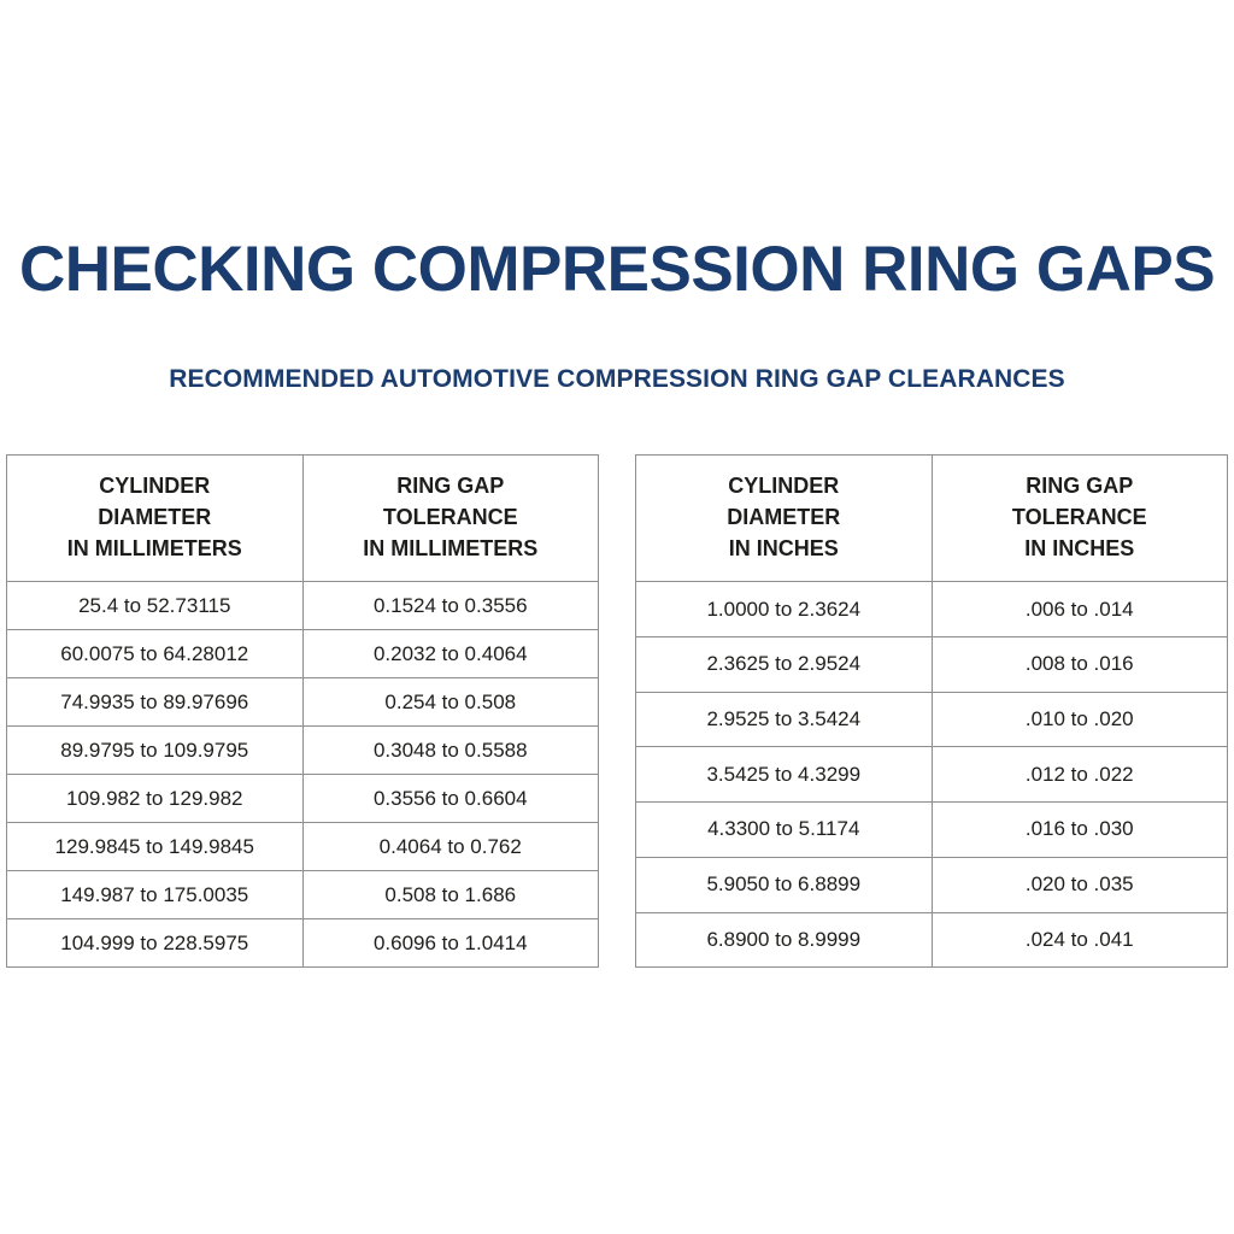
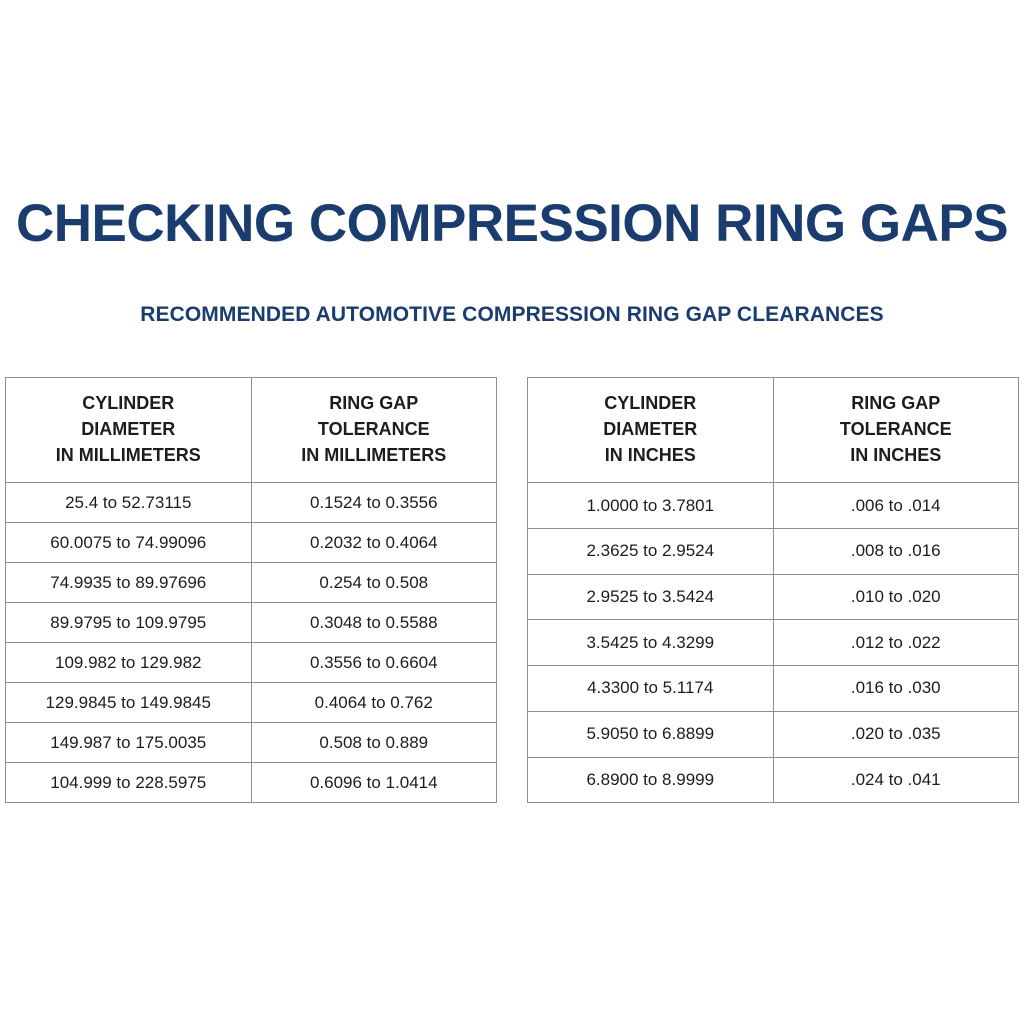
  CHECKING COMPRESSION RING GAPS
  RECOMMENDED AUTOMOTIVE COMPRESSION RING GAP CLEARANCES
  CYLINDER DIAMETER IN MILLIMETERS	RING GAP TOLERANCE IN MILLIMETERS
  25.4 to 52.73115	0.1524 to 0.3556
- 60.0075 to 64.28012	0.2032 to 0.4064
+ 60.0075 to 74.99096	0.2032 to 0.4064
  74.9935 to 89.97696	0.254 to 0.508
  89.9795 to 109.9795	0.3048 to 0.5588
  109.982 to 129.982	0.3556 to 0.6604
  129.9845 to 149.9845	0.4064 to 0.762
- 149.987 to 175.0035	0.508 to 1.686
+ 149.987 to 175.0035	0.508 to 0.889
  104.999 to 228.5975	0.6096 to 1.0414
  CYLINDER DIAMETER IN INCHES	RING GAP TOLERANCE IN INCHES
- 1.0000 to 2.3624	.006 to .014
+ 1.0000 to 3.7801	.006 to .014
  2.3625 to 2.9524	.008 to .016
  2.9525 to 3.5424	.010 to .020
  3.5425 to 4.3299	.012 to .022
  4.3300 to 5.1174	.016 to .030
  5.9050 to 6.8899	.020 to .035
  6.8900 to 8.9999	.024 to .041
